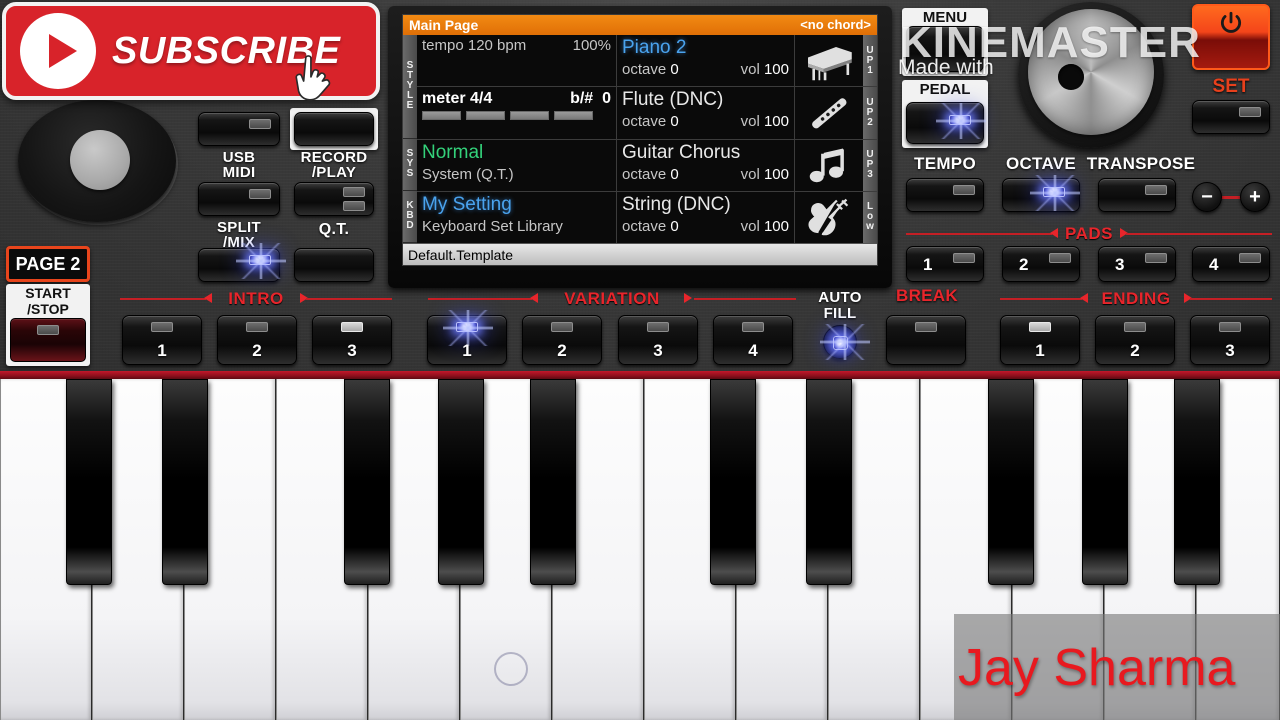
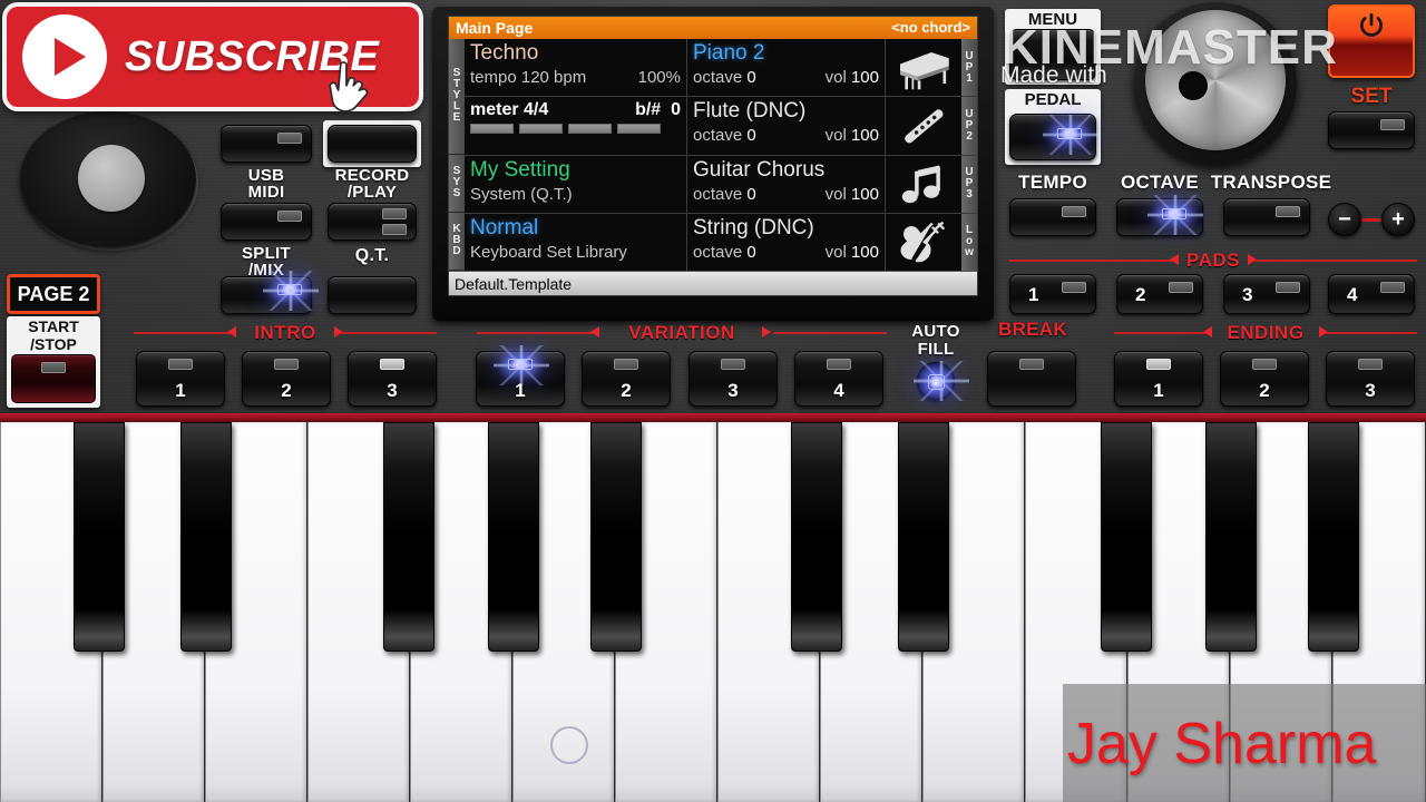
  USB
  MIDI
  RECORD
  /PLAY
  SPLIT
  Q.T.
  PAGE 2
  START
  /STOP
  Main Page
  <no chord>
  S
  T
  Y
  L
  E
  S
  Y
  S
  K
  B
  D
+ Techno
  tempo 120 bpm
  100%
  Piano 2
  octave 0
  vol 100
  U
  P
  1
  meter 4/4
  b/# 0
  Flute (DNC)
  octave 0
  vol 100
  U
  P
  2
- Normal
+ My Setting
  System (Q.T.)
  Guitar Chorus
  octave 0
  vol 100
  U
  P
  3
- My Setting
+ Normal
  Keyboard Set Library
  String (DNC)
  octave 0
  vol 100
  L
  o
  w
  Default.Template
  MENU
  PEDAL
  SET
  TEMPO
  OCTAVE
  TRANSPOSE
  −
  +
  PADS
  1
  2
  3
  4
  INTRO
  1
  2
  3
  VARIATION
  1
  2
  3
  4
  AUTO
  FILL
  BREAK
  ENDING
  1
  2
  3
  SUBSCRIBE
  KINEMASTER
  Made with
  Jay Sharma
